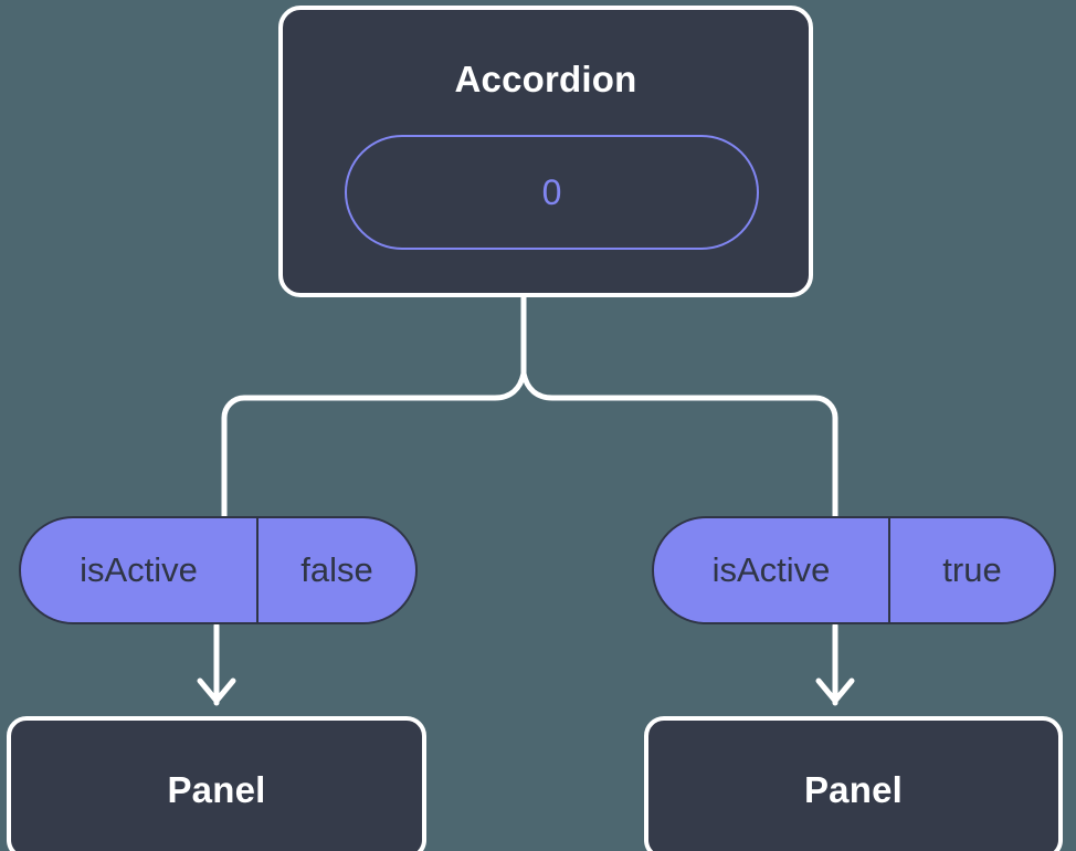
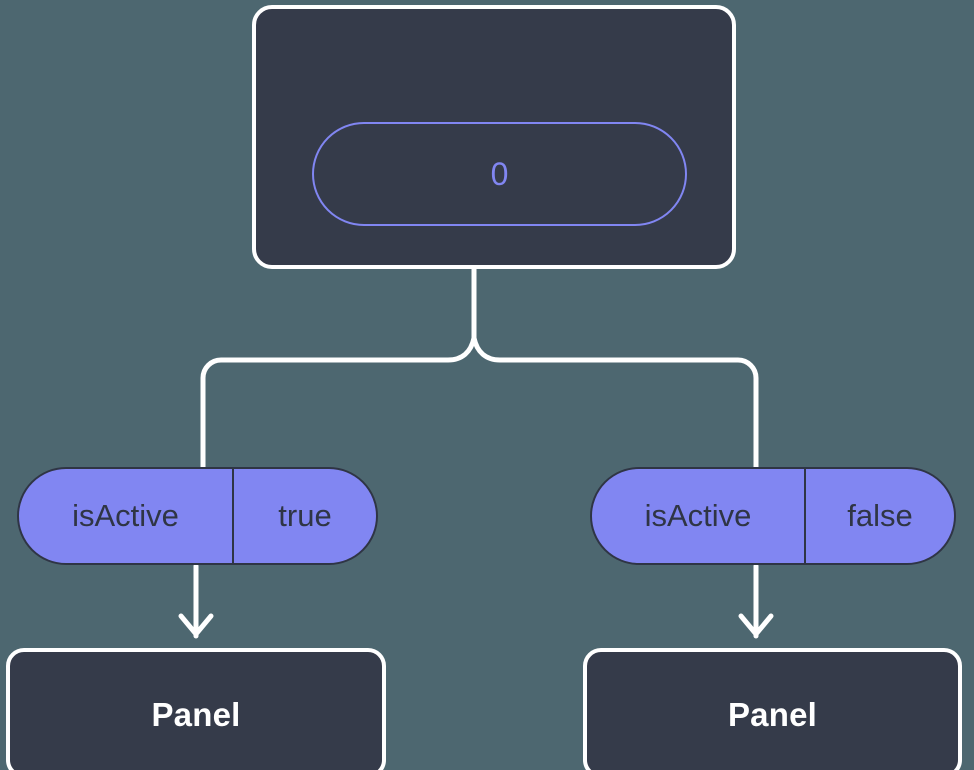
- Accordion
  0
  isActive
- false
+ true
  Panel
  isActive
- true
+ false
  Panel
